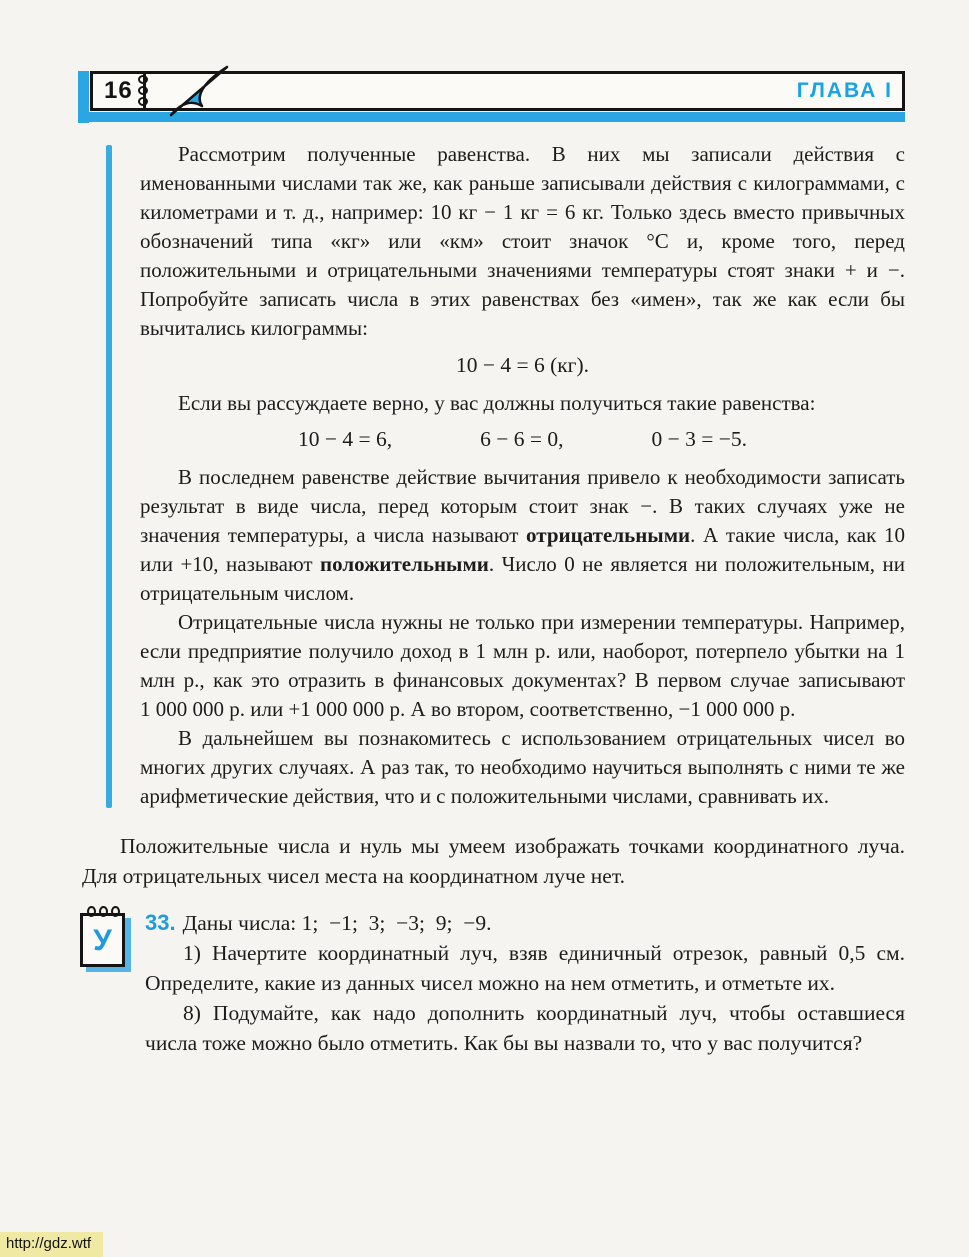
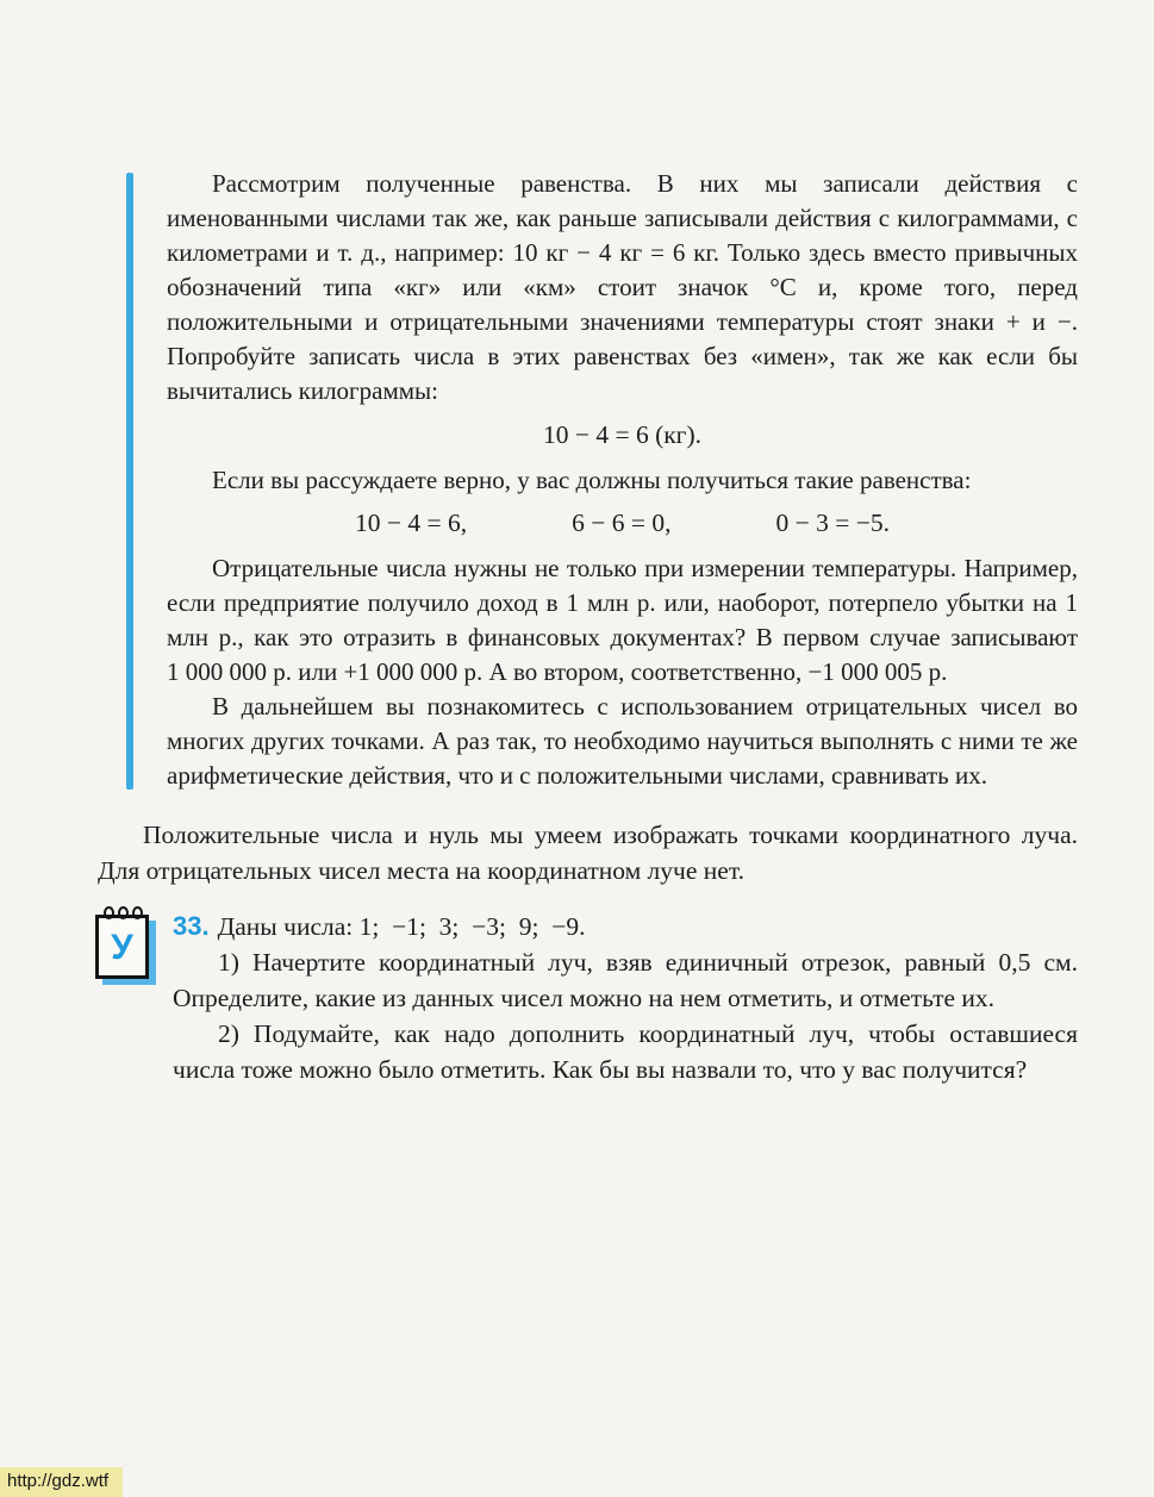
- 16
- ГЛАВА I
- Рассмотрим полученные равенства. В них мы записали действия с именованными числами так же, как раньше записывали действия с килограммами, с километрами и т. д., например: 10 кг − 1 кг = 6 кг. Только здесь вместо привычных обозначений типа «кг» или «км» стоит значок °С и, кроме того, перед положительными и отрицательными значениями температуры стоят знаки + и −. Попробуйте записать числа в этих равенствах без «имен», так же как если бы вычитались килограммы:
+ Рассмотрим полученные равенства. В них мы записали действия с именованными числами так же, как раньше записывали действия с килограммами, с километрами и т. д., например: 10 кг − 4 кг = 6 кг. Только здесь вместо привычных обозначений типа «кг» или «км» стоит значок °С и, кроме того, перед положительными и отрицательными значениями температуры стоят знаки + и −. Попробуйте записать числа в этих равенствах без «имен», так же как если бы вычитались килограммы:
  10 − 4 = 6 (кг).
  Если вы рассуждаете верно, у вас должны получиться такие равенства:
  10 − 4 = 6,
  6 − 6 = 0,
  0 − 3 = −5.
- В последнем равенстве действие вычитания привело к необходимости записать результат в виде числа, перед которым стоит знак −. В таких случаях уже не значения температуры, а числа называют отрицательными. А такие числа, как 10 или +10, называют положительными. Число 0 не является ни положительным, ни отрицательным числом.
- Отрицательные числа нужны не только при измерении температуры. Например, если предприятие получило доход в 1 млн р. или, наоборот, потерпело убытки на 1 млн р., как это отразить в финансовых документах? В первом случае записывают 1 000 000 р. или +1 000 000 р. А во втором, соответственно, −1 000 000 р.
+ Отрицательные числа нужны не только при измерении температуры. Например, если предприятие получило доход в 1 млн р. или, наоборот, потерпело убытки на 1 млн р., как это отразить в финансовых документах? В первом случае записывают 1 000 000 р. или +1 000 000 р. А во втором, соответственно, −1 000 005 р.
- В дальнейшем вы познакомитесь с использованием отрицательных чисел во многих других случаях. А раз так, то необходимо научиться выполнять с ними те же арифметические действия, что и с положительными числами, сравнивать их.
+ В дальнейшем вы познакомитесь с использованием отрицательных чисел во многих других точками. А раз так, то необходимо научиться выполнять с ними те же арифметические действия, что и с положительными числами, сравнивать их.
  Положительные числа и нуль мы умеем изображать точками координатного луча. Для отрицательных чисел места на координатном луче нет.
  У
  33. Даны числа: 1; −1; 3; −3; 9; −9.
  1) Начертите координатный луч, взяв единичный отрезок, равный 0,5 см. Определите, какие из данных чисел можно на нем отметить, и отметьте их.
- 8) Подумайте, как надо дополнить координатный луч, чтобы оставшиеся числа тоже можно было отметить. Как бы вы назвали то, что у вас получится?
+ 2) Подумайте, как надо дополнить координатный луч, чтобы оставшиеся числа тоже можно было отметить. Как бы вы назвали то, что у вас получится?
  http://gdz.wtf
